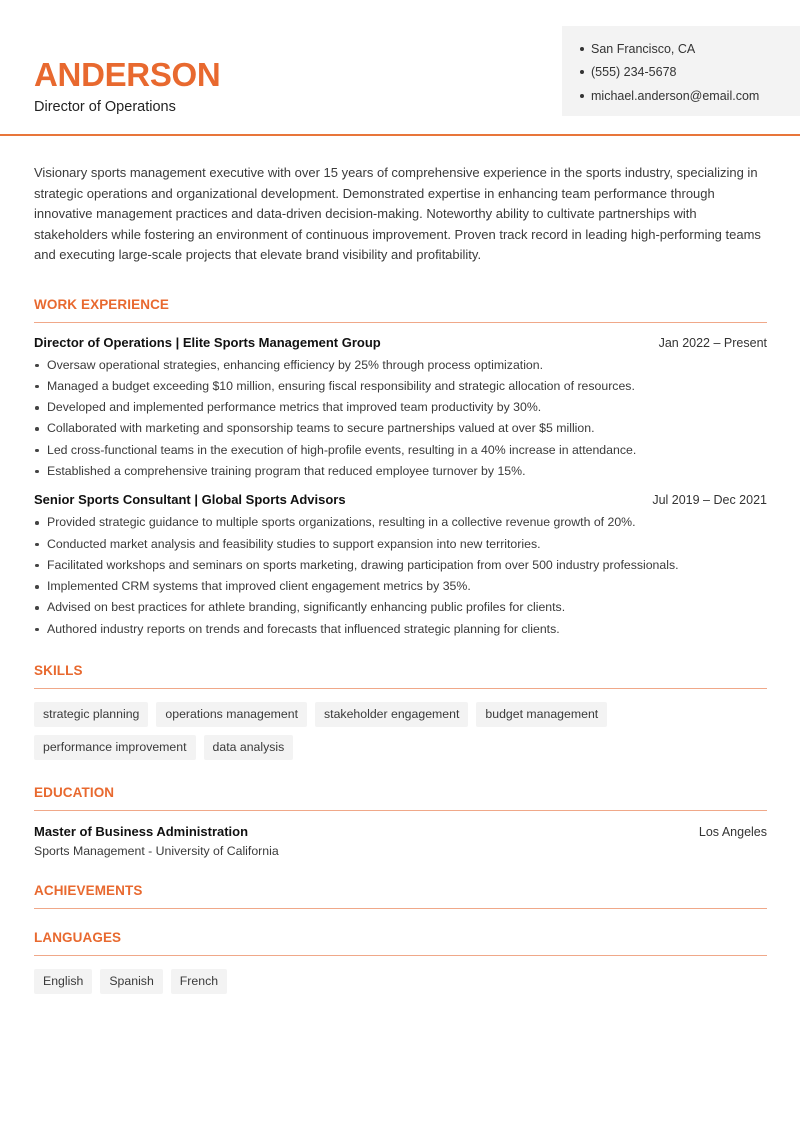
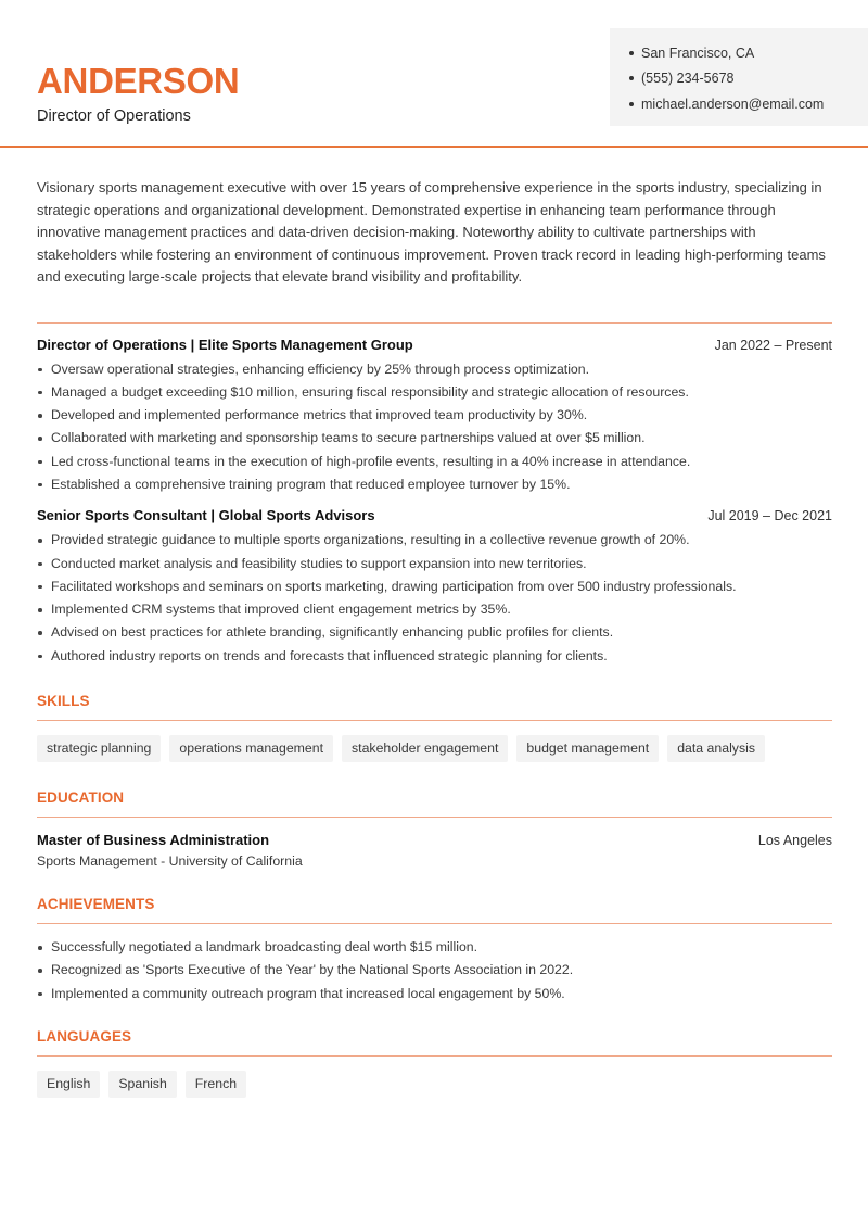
  ANDERSON
  Director of Operations
  San Francisco, CA
  (555) 234-5678
  michael.anderson@email.com
  Visionary sports management executive with over 15 years of comprehensive experience in the sports industry, specializing in strategic operations and organizational development. Demonstrated expertise in enhancing team performance through innovative management practices and data-driven decision-making. Noteworthy ability to cultivate partnerships with stakeholders while fostering an environment of continuous improvement. Proven track record in leading high-performing teams and executing large-scale projects that elevate brand visibility and profitability.
- WORK EXPERIENCE
  Director of Operations | Elite Sports Management Group
  Jan 2022 – Present
  Oversaw operational strategies, enhancing efficiency by 25% through process optimization.
  Managed a budget exceeding $10 million, ensuring fiscal responsibility and strategic allocation of resources.
  Developed and implemented performance metrics that improved team productivity by 30%.
  Collaborated with marketing and sponsorship teams to secure partnerships valued at over $5 million.
  Led cross-functional teams in the execution of high-profile events, resulting in a 40% increase in attendance.
  Established a comprehensive training program that reduced employee turnover by 15%.
  Senior Sports Consultant | Global Sports Advisors
  Jul 2019 – Dec 2021
  Provided strategic guidance to multiple sports organizations, resulting in a collective revenue growth of 20%.
  Conducted market analysis and feasibility studies to support expansion into new territories.
  Facilitated workshops and seminars on sports marketing, drawing participation from over 500 industry professionals.
  Implemented CRM systems that improved client engagement metrics by 35%.
  Advised on best practices for athlete branding, significantly enhancing public profiles for clients.
  Authored industry reports on trends and forecasts that influenced strategic planning for clients.
  SKILLS
  strategic planning
  operations management
  stakeholder engagement
  budget management
- performance improvement
  data analysis
  EDUCATION
  Master of Business Administration
  Los Angeles
  Sports Management - University of California
  ACHIEVEMENTS
+ Successfully negotiated a landmark broadcasting deal worth $15 million.
+ Recognized as 'Sports Executive of the Year' by the National Sports Association in 2022.
+ Implemented a community outreach program that increased local engagement by 50%.
  LANGUAGES
  English
  Spanish
  French
